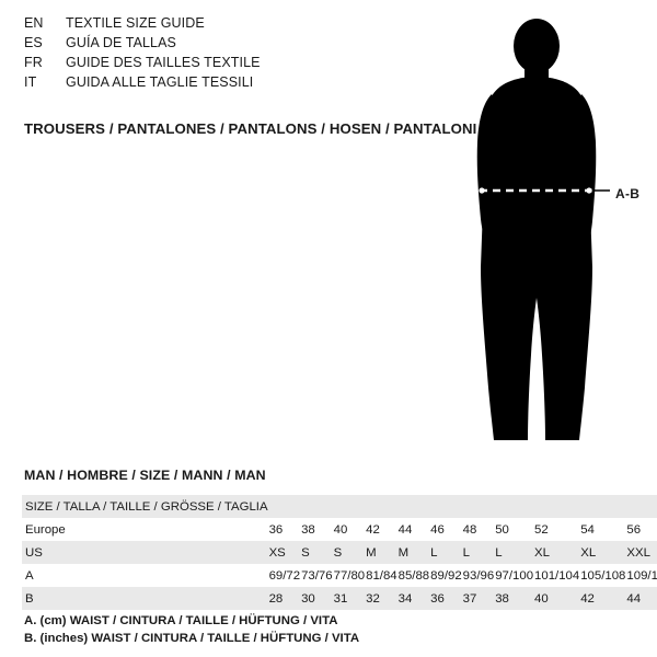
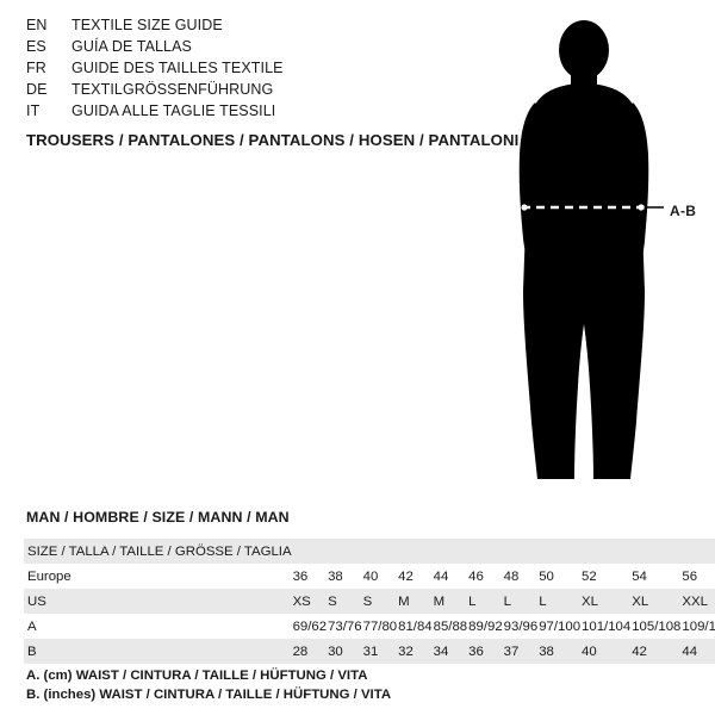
  EN
  TEXTILE SIZE GUIDE
  ES
  GUÍA DE TALLAS
  FR
  GUIDE DES TAILLES TEXTILE
+ DE
+ TEXTILGRÖSSENFÜHRUNG
  IT
  GUIDA ALLE TAGLIE TESSILI
  TROUSERS / PANTALONES / PANTALONS / HOSEN / PANTALONI
  A-B
  MAN / HOMBRE / SIZE / MANN / MAN
  SIZE / TALLA / TAILLE / GRÖSSE / TAGLIA
  Europe	36	38	40	42	44	46	48	50	52	54	56
  US	XS	S	S	M	M	L	L	L	XL	XL	XXL
- A	69/72	73/76	77/80	81/84	85/88	89/92	93/96	97/100	101/104	105/108	109/1
+ A	69/62	73/76	77/80	81/84	85/88	89/92	93/96	97/100	101/104	105/108	109/1
  B	28	30	31	32	34	36	37	38	40	42	44
  A. (cm) WAIST / CINTURA / TAILLE / HÜFTUNG / VITA
  B. (inches) WAIST / CINTURA / TAILLE / HÜFTUNG / VITA
